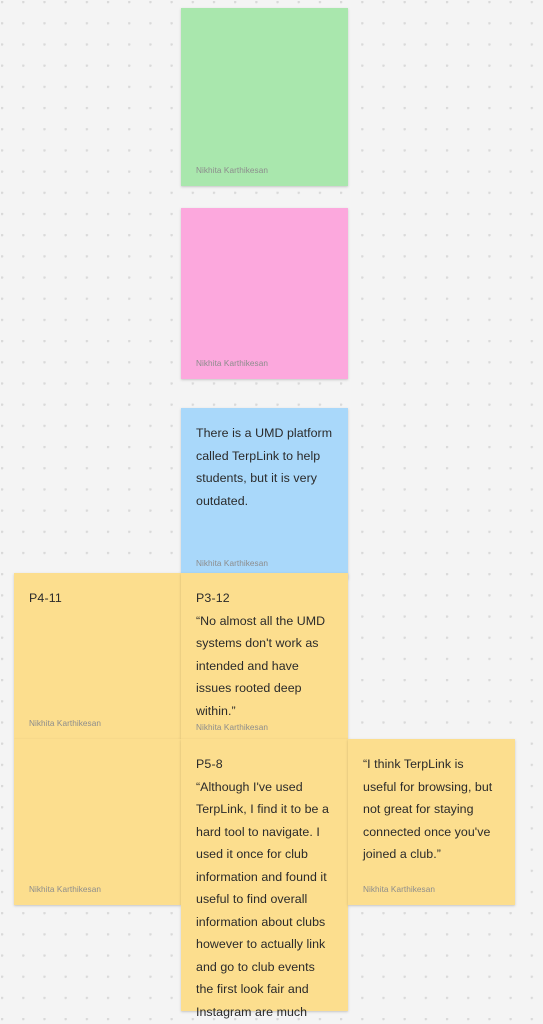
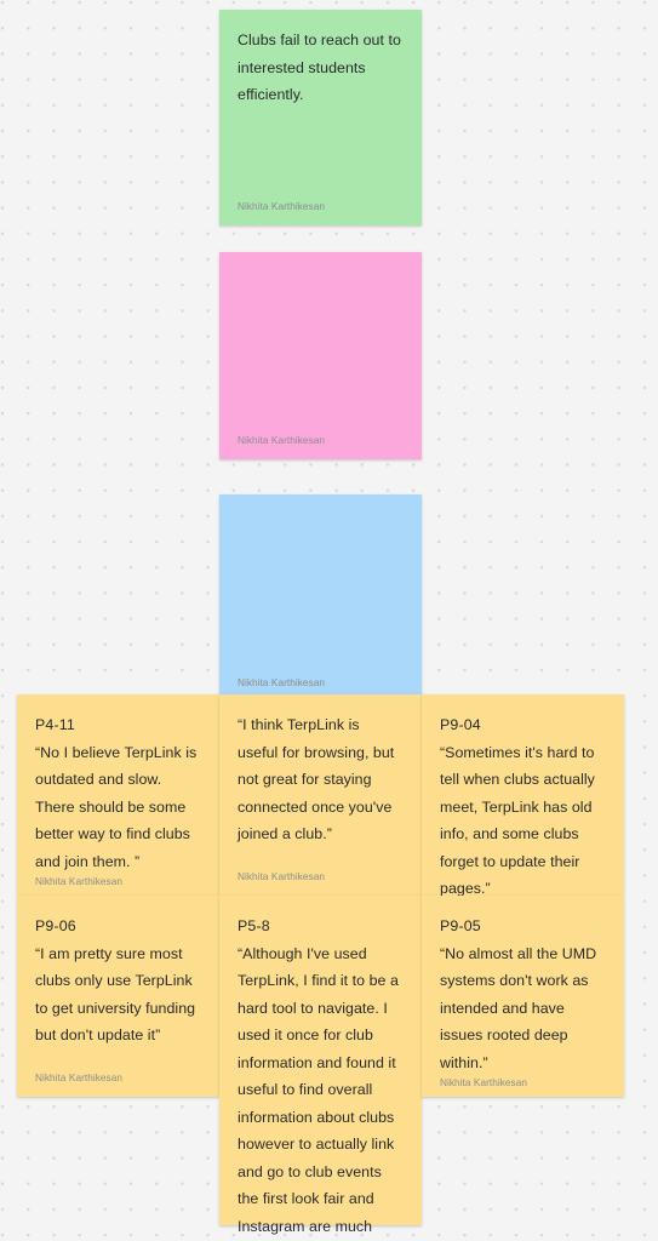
+ Clubs fail to reach out to interested students efficiently.
  Nikhita Karthikesan
  Nikhita Karthikesan
- There is a UMD platform called TerpLink to help students, but it is very outdated.
  Nikhita Karthikesan
  P4-11
+ “No I believe TerpLink is outdated and slow. There should be some better way to find clubs and join them. ”
  Nikhita Karthikesan
- P3-12
- “No almost all the UMD systems don't work as intended and have issues rooted deep within.”
+ “I think TerpLink is useful for browsing, but not great for staying connected once you've joined a club.”
  Nikhita Karthikesan
+ P9-04
+ “Sometimes it's hard to tell when clubs actually meet, TerpLink has old info, and some clubs forget to update their pages.”
+ P9-06
+ “I am pretty sure most clubs only use TerpLink to get university funding but don't update it”
  Nikhita Karthikesan
  P5-8
  “Although I've used TerpLink, I find it to be a hard tool to navigate. I used it once for club information and found it useful to find overall information about clubs however to actually link and go to club events the first look fair and Instagram are much
+ P9-05
- “I think TerpLink is useful for browsing, but not great for staying connected once you've joined a club.”
+ “No almost all the UMD systems don't work as intended and have issues rooted deep within.”
  Nikhita Karthikesan
